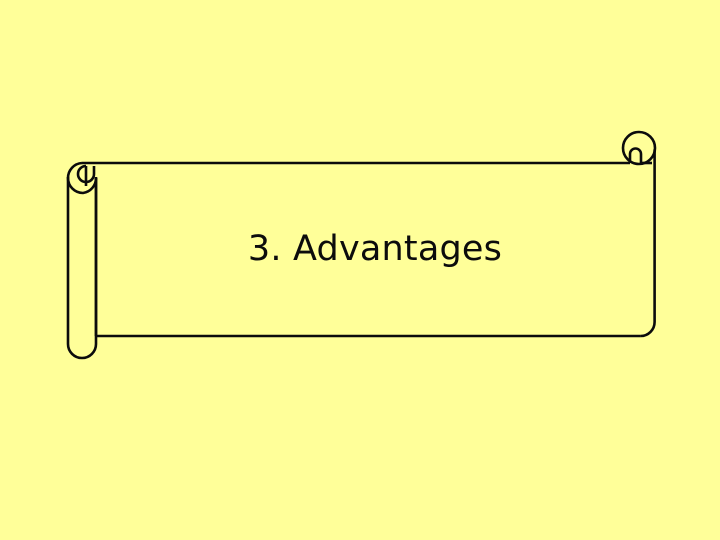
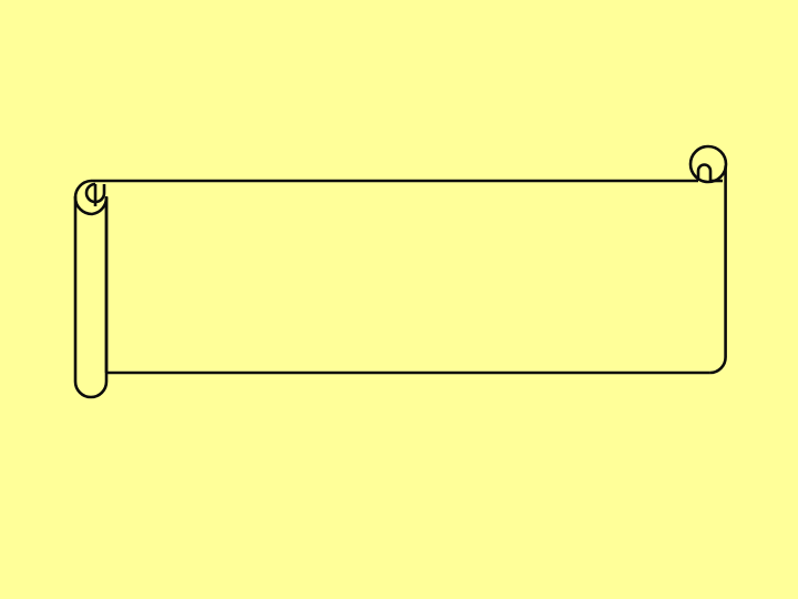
- 3. Advantages
